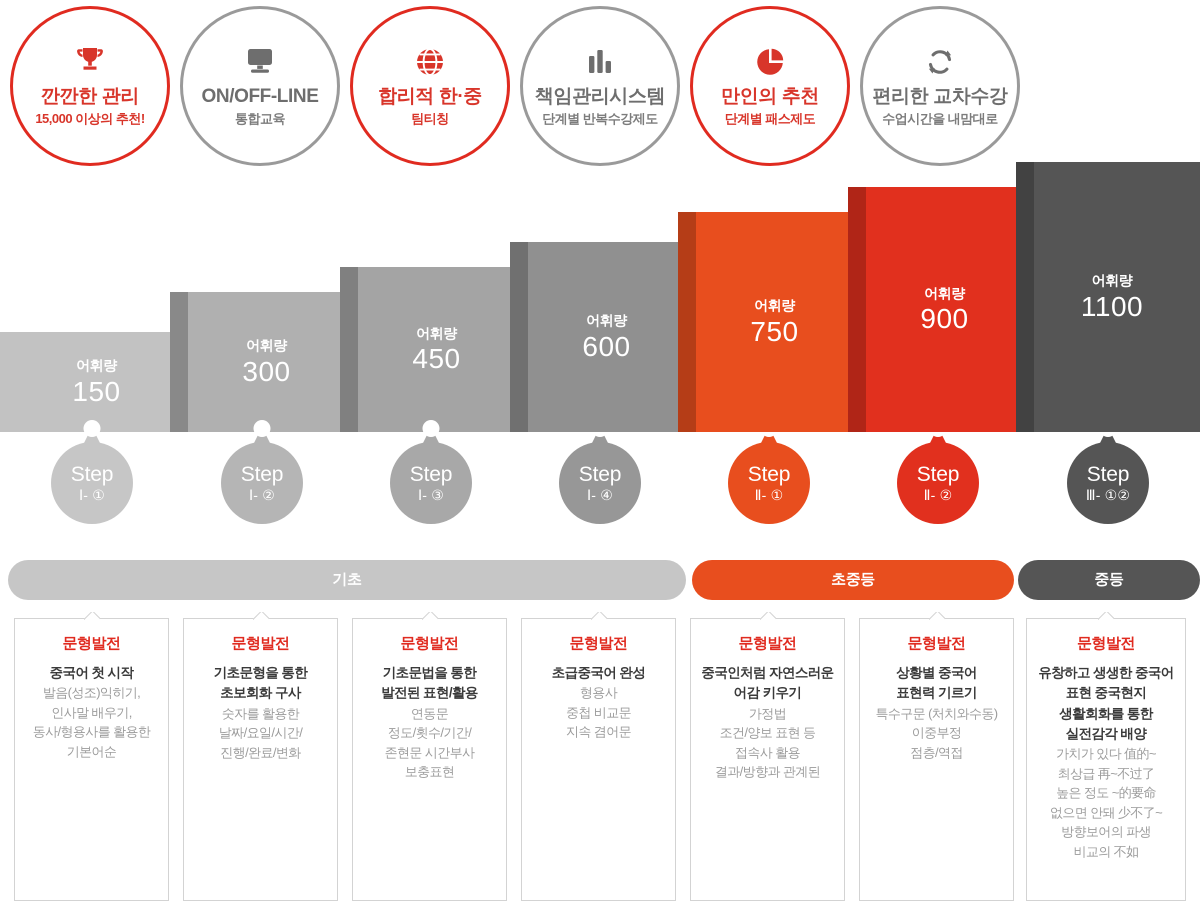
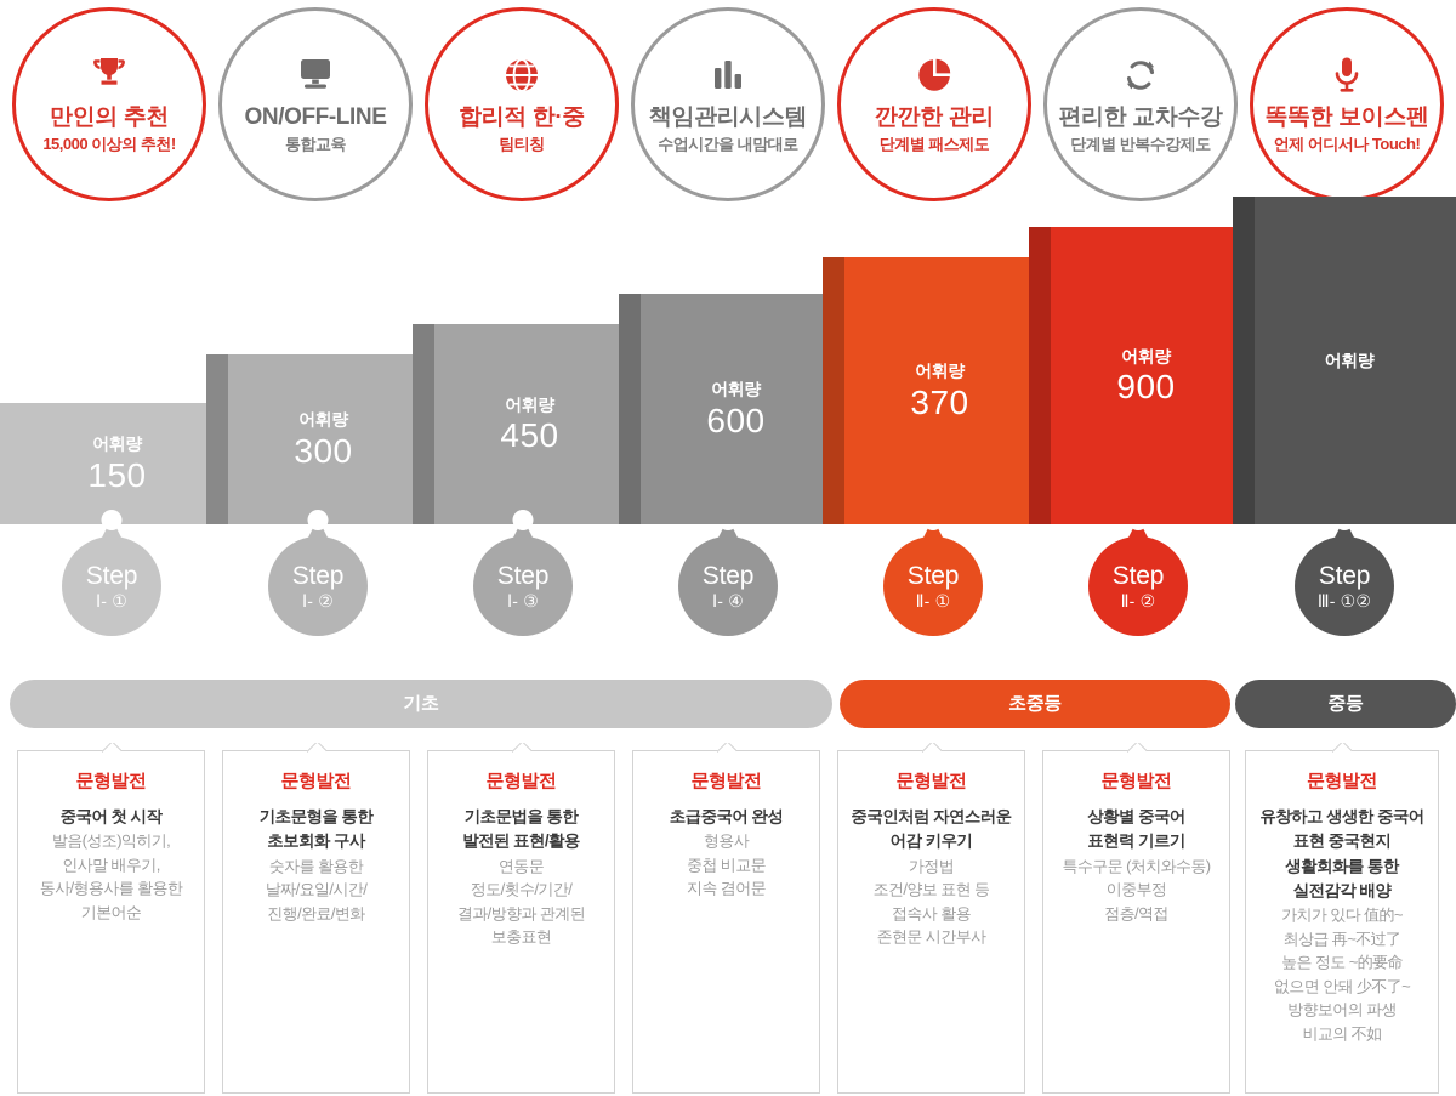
- 깐깐한 관리
+ 만인의 추천
  15,000 이상의 추천!
  ON/OFF-LINE
  통합교육
  합리적 한·중
  팀티칭
  책임관리시스템
- 단계별 반복수강제도
+ 수업시간을 내맘대로
- 만인의 추천
+ 깐깐한 관리
  단계별 패스제도
  편리한 교차수강
- 수업시간을 내맘대로
+ 단계별 반복수강제도
+ 똑똑한 보이스펜
+ 언제 어디서나 Touch!
  어휘량
  150
  어휘량
  300
  어휘량
  450
  어휘량
  600
  어휘량
- 750
+ 370
  어휘량
  900
  어휘량
- 1100
  Step
  Ⅰ- ①
  Step
  Ⅰ- ②
  Step
  Ⅰ- ③
  Step
  Ⅰ- ④
  Step
  Ⅱ- ①
  Step
  Ⅱ- ②
  Step
  Ⅲ- ①②
  기초
  초중등
  중등
  문형발전
  중국어 첫 시작
  발음(성조)익히기,
  인사말 배우기,
  동사/형용사를 활용한
  기본어순
  문형발전
  기초문형을 통한
  초보회화 구사
  숫자를 활용한
  날짜/요일/시간/
  진행/완료/변화
  문형발전
  기초문법을 통한
  발전된 표현/활용
  연동문
  정도/횟수/기간/
- 존현문 시간부사
+ 결과/방향과 관계된
  보충표현
  문형발전
  초급중국어 완성
  형용사
  중첩 비교문
  지속 겸어문
  문형발전
  중국인처럼 자연스러운
  어감 키우기
  가정법
  조건/양보 표현 등
  접속사 활용
- 결과/방향과 관계된
+ 존현문 시간부사
  문형발전
  상황별 중국어
  표현력 기르기
  특수구문 (처치와수동)
  이중부정
  점층/역접
  문형발전
  유창하고 생생한 중국어
  표현 중국현지
  생활회화를 통한
  실전감각 배양
  가치가 있다 值的~
  최상급 再~不过了
  높은 정도 ~的要命
  없으면 안돼 少不了~
  방향보어의 파생
  비교의 不如
